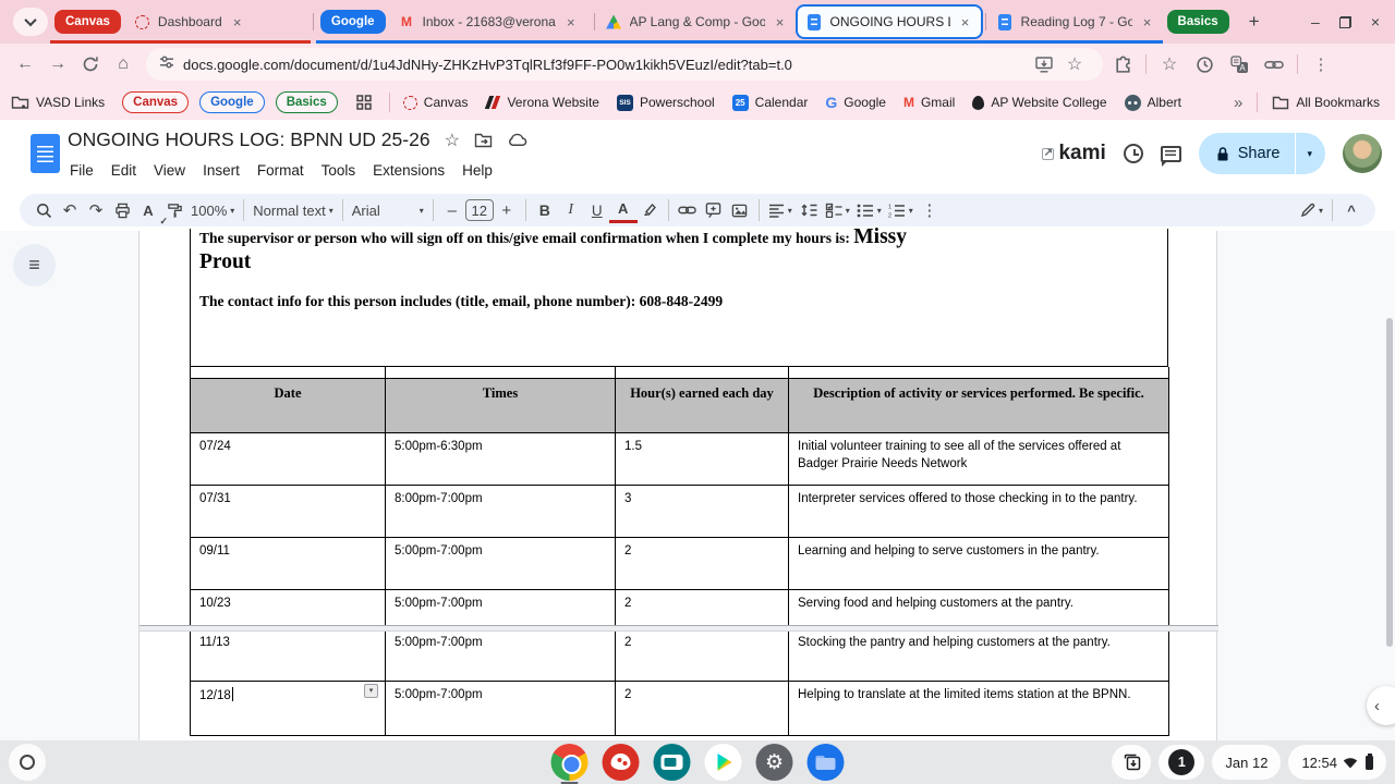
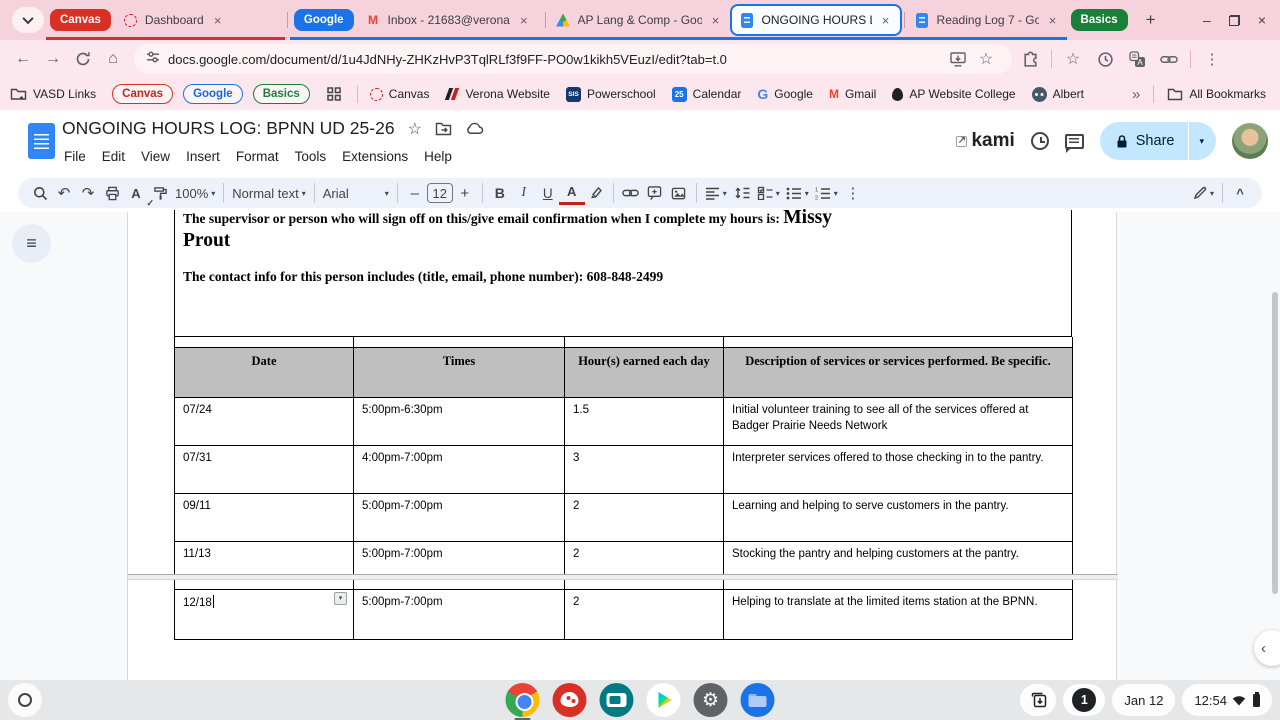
  Canvas
  Dashboard
  ×
  Google
  M
  Inbox - 21683@verona
  ×
  AP Lang & Comp - Goo
  ×
  ONGOING HOURS
  ×
  Reading Log 7 - Go
  ×
  Basics
  +
  –
  ×
  ←
  →
  ⌂
  docs.google.com/document/d/1u4JdNHy-ZHKzHvP3TqlRLf3f9FF-PO0w1kikh5VEuzI/edit?tab=t.0
  ☆
  ☆
  A
  ⋮
  VASD Links
  Canvas
  Google
  Basics
  Canvas
  Verona Website
  Powerschool
  25
  Calendar
  G
  Google
  M
  Gmail
  AP Website College
  Albert
  »
  All Bookmarks
  ONGOING HOURS LOG: BPNN UD 25-26
  ☆
  File
  Edit
  View
  Insert
  Format
  Tools
  Extensions
  Help
  ↗
  kami
  Share
  ▾
  ↶
  ↷
  A
  100%
  ▾
  Normal text
  ▾
  Arial
  ▾
  –
  12
  +
  B
  I
  U
  A
  ▾
  ▾
  ▾
  ▾
  ⋮
  ▾
  ^
  ≡
  The supervisor or person who will sign off on this/give email confirmation when I complete my hours is: Missy
  Prout
  The contact info for this person includes (title, email, phone number): 608-848-2499
- Date	Times	Hour(s) earned each day	Description of activity or services performed. Be specific.
+ Date	Times	Hour(s) earned each day	Description of services or services performed. Be specific.
  07/24	5:00pm-6:30pm	1.5	Initial volunteer training to see all of the services offered at Badger Prairie Needs Network
- 07/31	8:00pm-7:00pm	3	Interpreter services offered to those checking in to the pantry.
+ 07/31	4:00pm-7:00pm	3	Interpreter services offered to those checking in to the pantry.
  09/11	5:00pm-7:00pm	2	Learning and helping to serve customers in the pantry.
- 10/23	5:00pm-7:00pm	2	Serving food and helping customers at the pantry.
  11/13	5:00pm-7:00pm	2	Stocking the pantry and helping customers at the pantry.
  12/18	5:00pm-7:00pm	2	Helping to translate at the limited items station at the BPNN.
  ‹
  ⚙
  1
  Jan 12
  12:54
